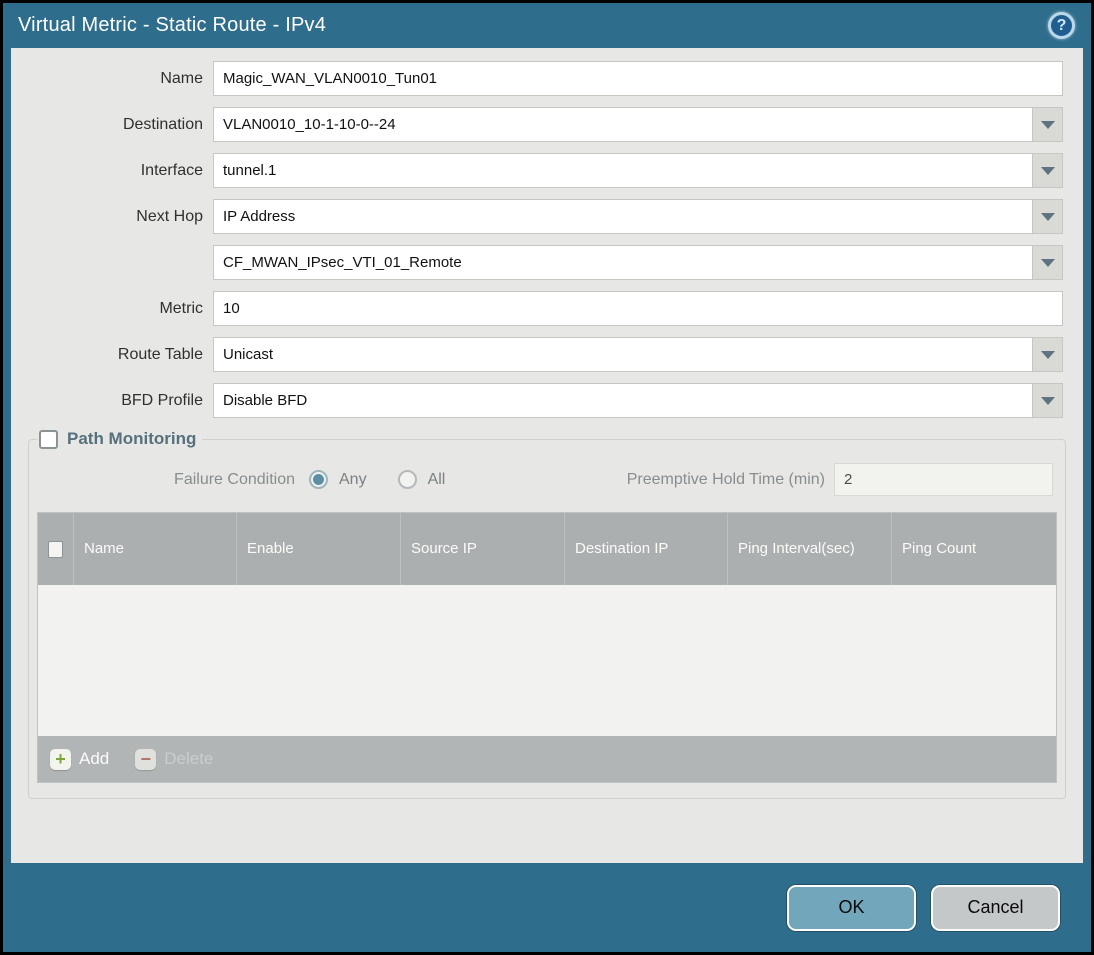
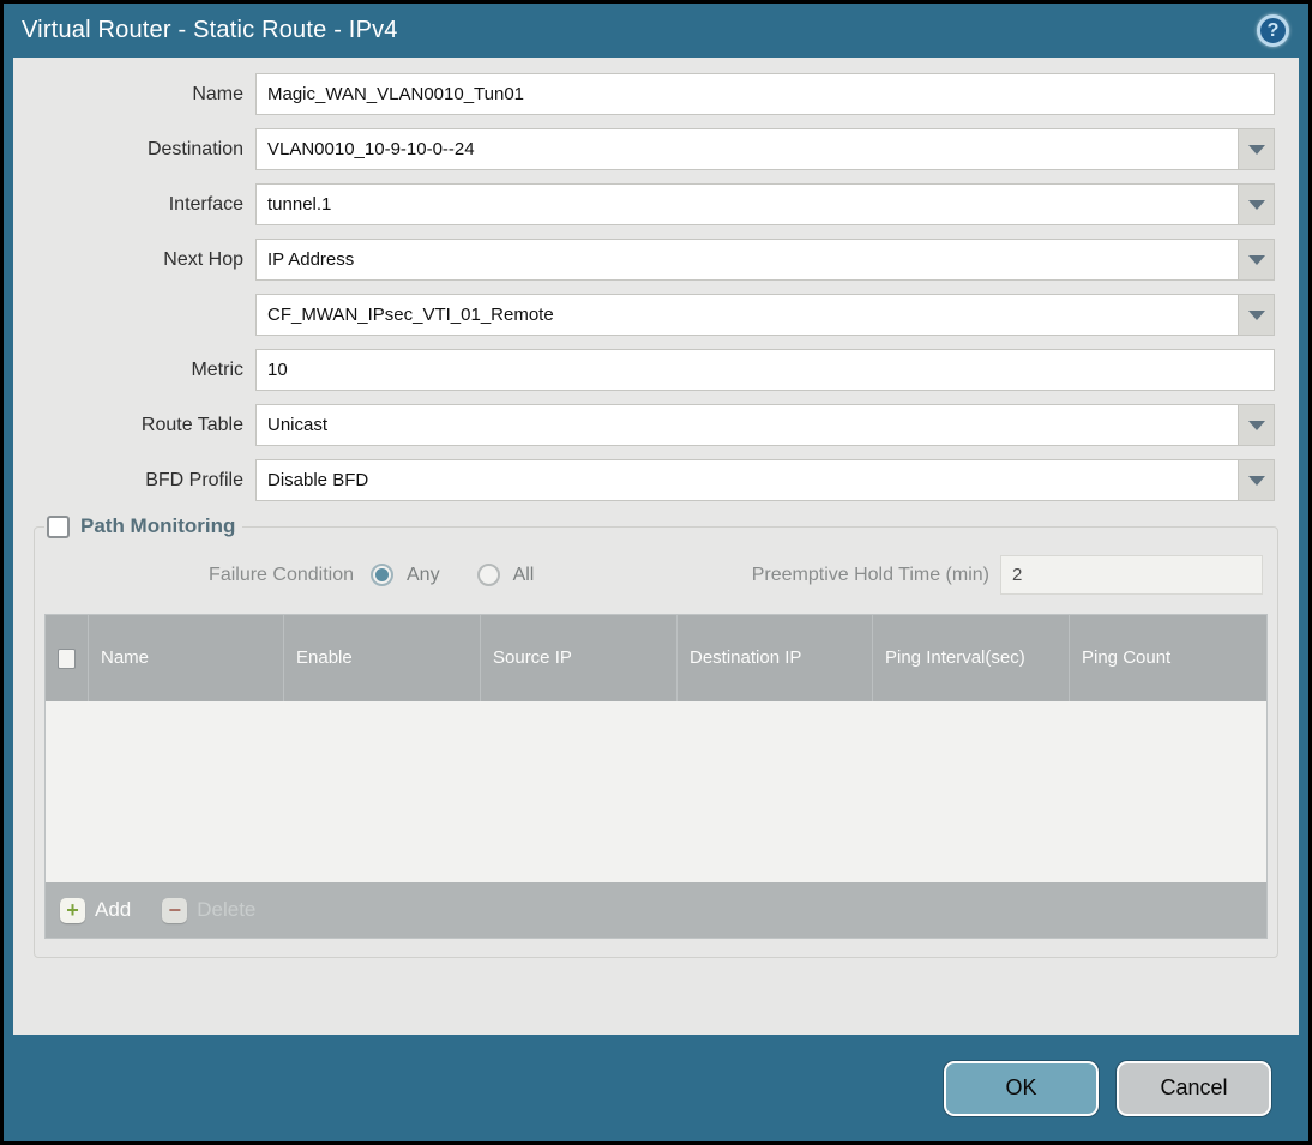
- Virtual Metric - Static Route - IPv4
+ Virtual Router - Static Route - IPv4
  ?
  Name
  Magic_WAN_VLAN0010_Tun01
  Destination
- VLAN0010_10-1-10-0--24
+ VLAN0010_10-9-10-0--24
  Interface
  tunnel.1
  Next Hop
  IP Address
  CF_MWAN_IPsec_VTI_01_Remote
  Metric
  10
  Route Table
  Unicast
  BFD Profile
  Disable BFD
  Path Monitoring
  Failure Condition
  Any
  All
  Preemptive Hold Time (min)
  2
  Name
  Enable
  Source IP
  Destination IP
  Ping Interval(sec)
  Ping Count
  +
  Add
  −
  Delete
  OK
  Cancel
